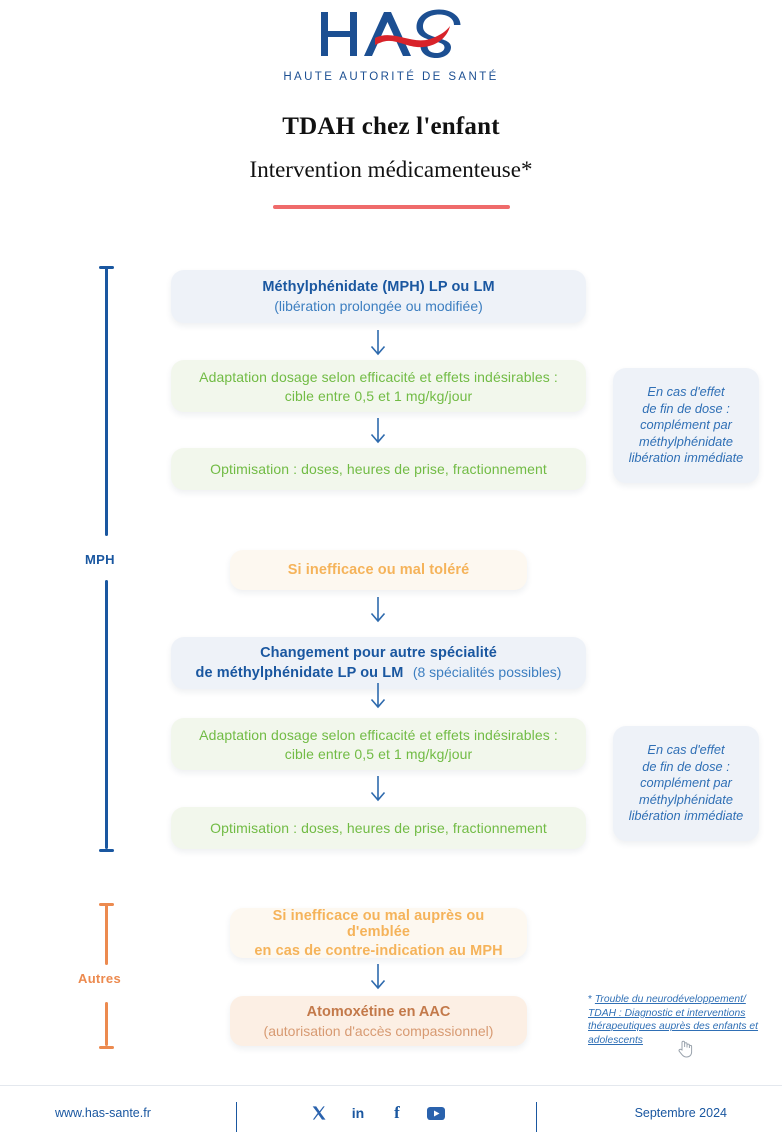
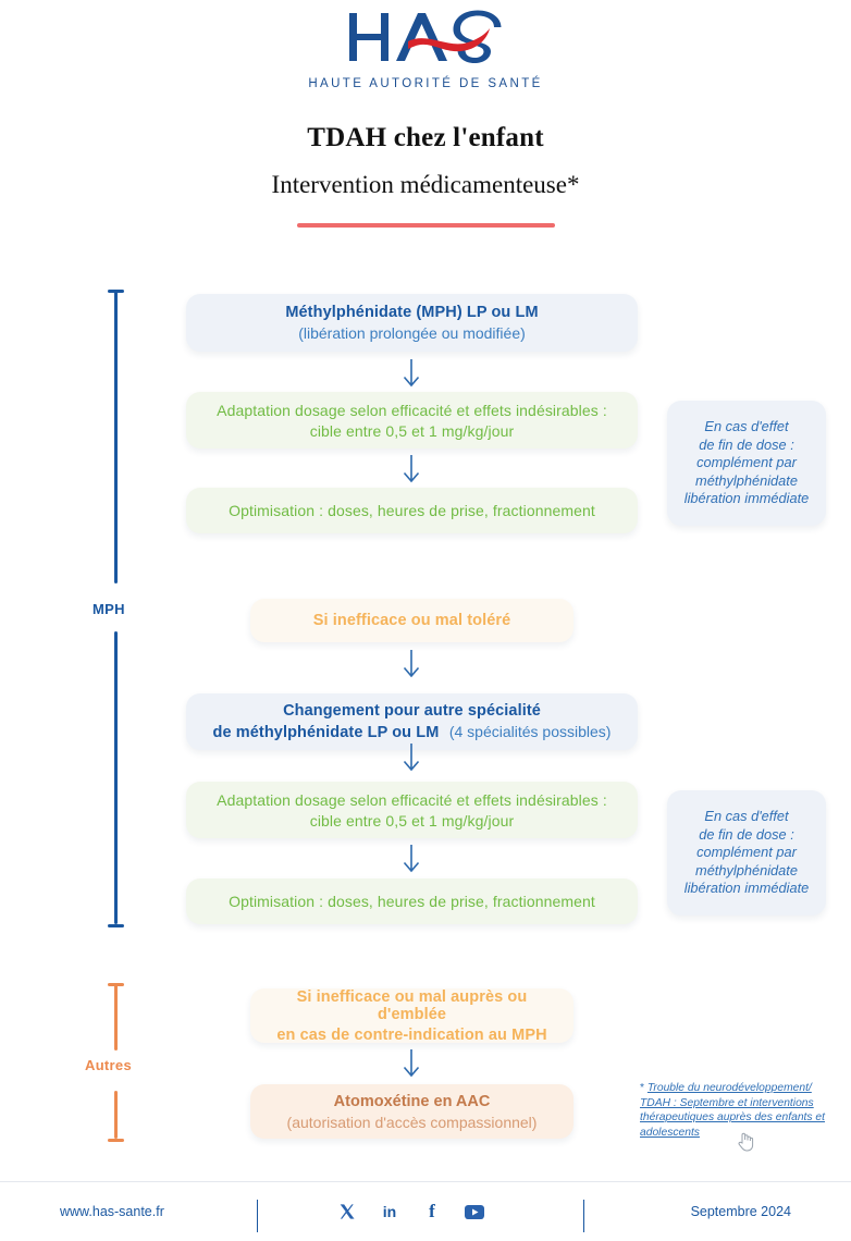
  HAUTE AUTORITÉ DE SANTÉ
  TDAH chez l'enfant
  Intervention médicamenteuse*
  MPH
  Autres
  Méthylphénidate (MPH) LP ou LM
  (libération prolongée ou modifiée)
  Adaptation dosage selon efficacité et effets indésirables :
  cible entre 0,5 et 1 mg/kg/jour
  Optimisation : doses, heures de prise, fractionnement
  En cas d'effet
  de fin de dose :
  complément par
  méthylphénidate
  libération immédiate
  Si inefficace ou mal toléré
  Changement pour autre spécialité
- de méthylphénidate LP ou LM (8 spécialités possibles)
+ de méthylphénidate LP ou LM (4 spécialités possibles)
  Adaptation dosage selon efficacité et effets indésirables :
  cible entre 0,5 et 1 mg/kg/jour
  Optimisation : doses, heures de prise, fractionnement
  En cas d'effet
  de fin de dose :
  complément par
  méthylphénidate
  libération immédiate
  Si inefficace ou mal auprès ou d'emblée
  en cas de contre-indication au MPH
  Atomoxétine en AAC
  (autorisation d'accès compassionnel)
- * Trouble du neurodéveloppement/ TDAH : Diagnostic et interventions thérapeutiques auprès des enfants et adolescents
+ * Trouble du neurodéveloppement/ TDAH : Septembre et interventions thérapeutiques auprès des enfants et adolescents
  www.has-sante.fr
  in
  f
  Septembre 2024
